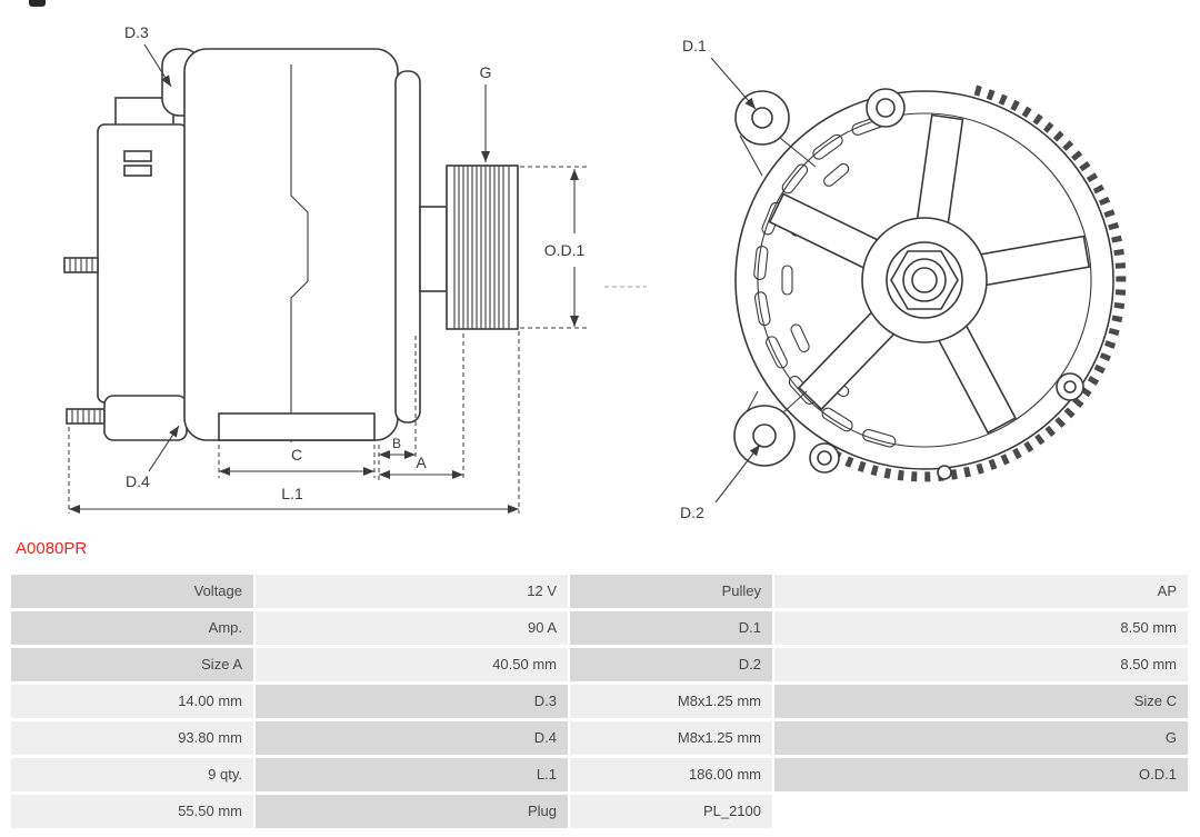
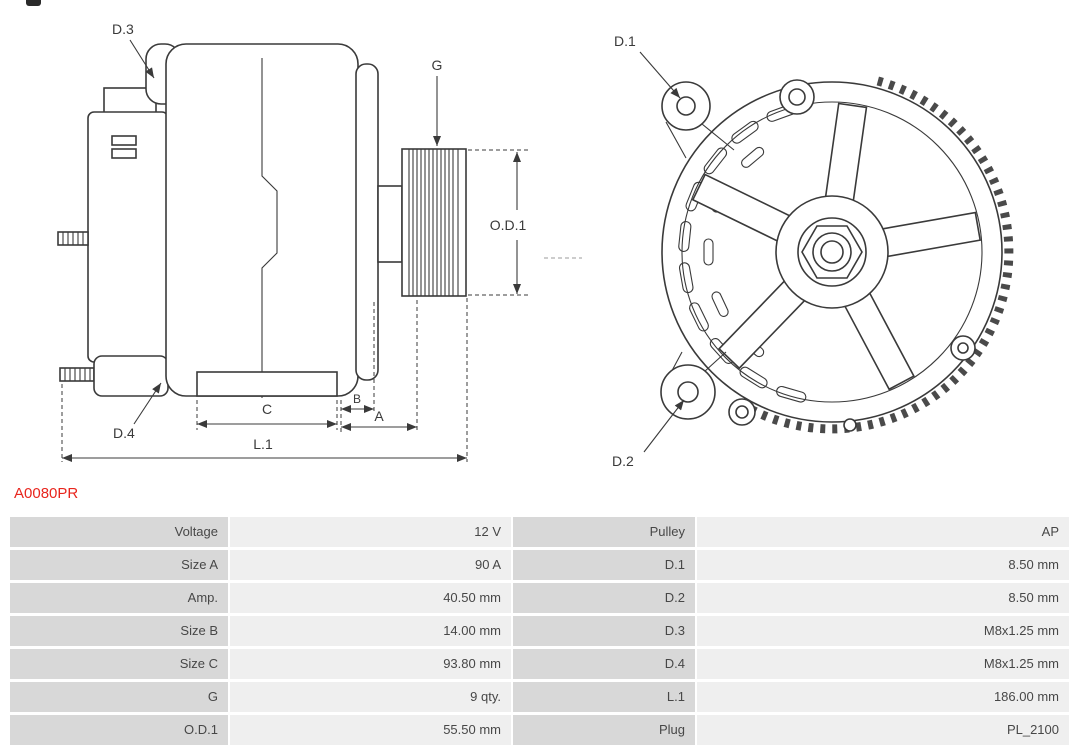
  D.3
  D.4
  G
  O.D.1
  C
  B
  A
  L.1
  D.1
  D.2
  A0080PR
  Voltage
  12 V
  Pulley
  AP
- Amp.
+ Size A
  90 A
  D.1
  8.50 mm
- Size A
+ Amp.
  40.50 mm
  D.2
  8.50 mm
+ Size B
  14.00 mm
  D.3
  M8x1.25 mm
  Size C
  93.80 mm
  D.4
  M8x1.25 mm
  G
  9 qty.
  L.1
  186.00 mm
  O.D.1
  55.50 mm
  Plug
  PL_2100
